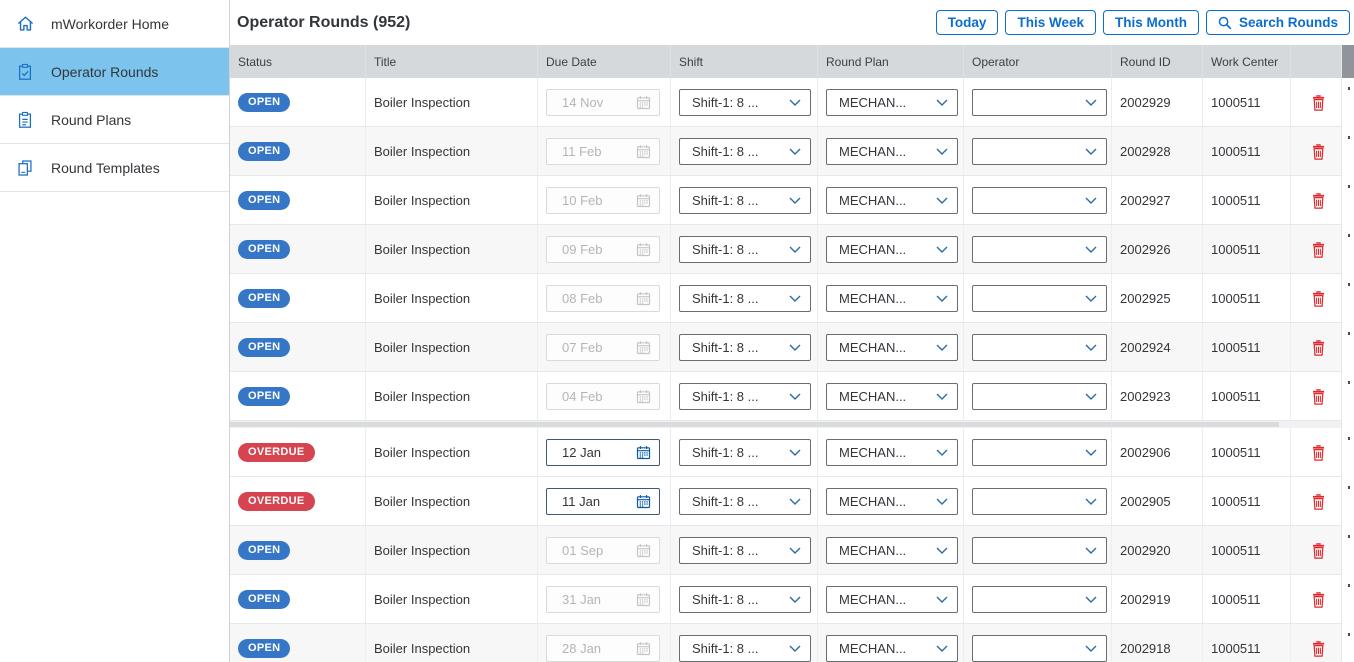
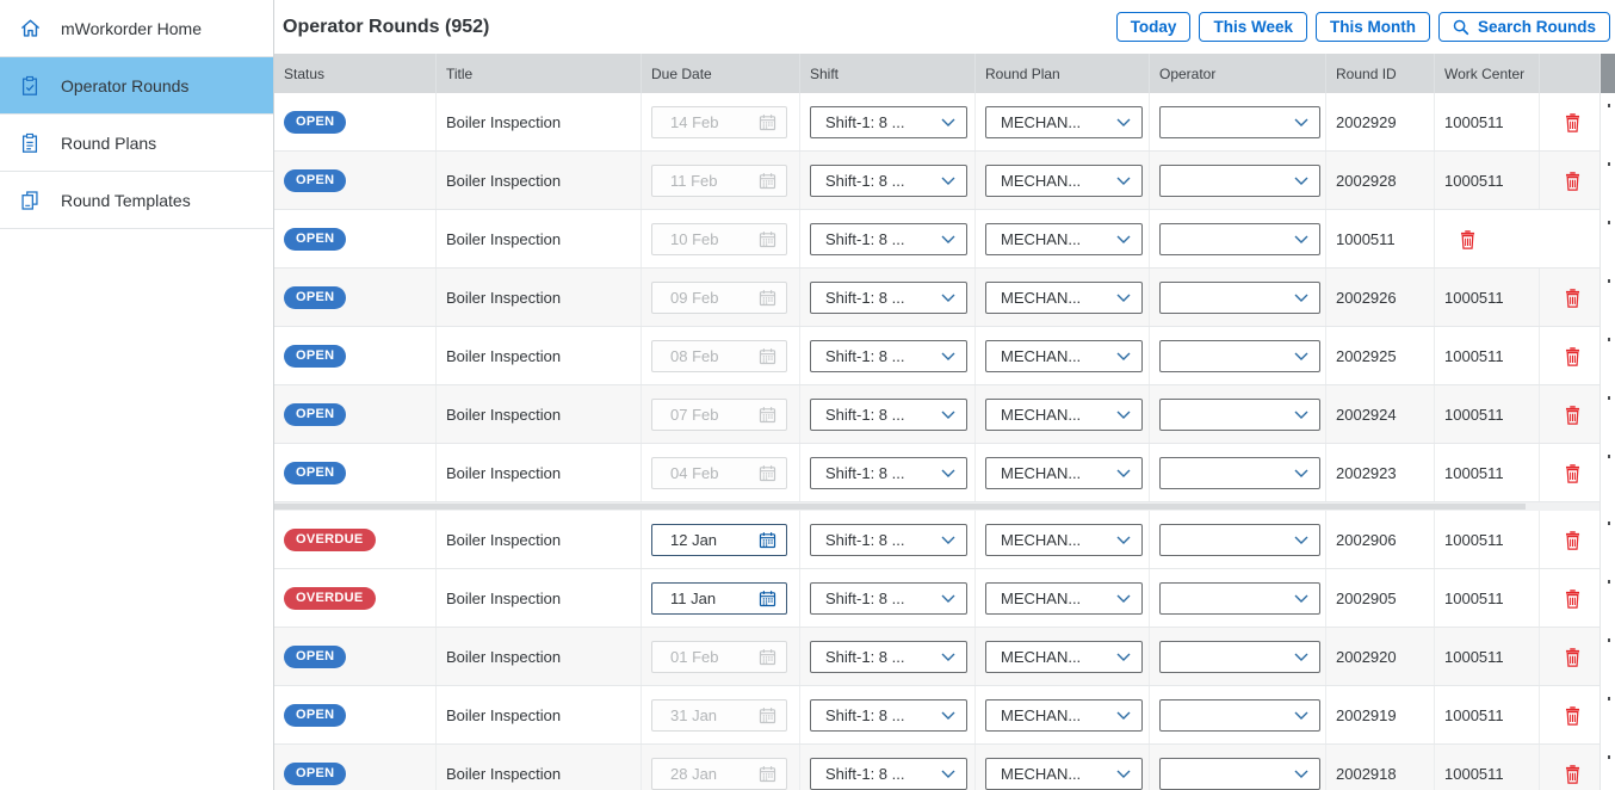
  mWorkorder Home
  Operator Rounds
  Round Plans
  Round Templates
  Operator Rounds (952)
  Today
  This Week
  This Month
  Search Rounds
  Status
  Title
  Due Date
  Shift
  Round Plan
  Operator
  Round ID
  Work Center
  OPEN
  Boiler Inspection
- 14 Nov
+ 14 Feb
  Shift-1: 8 ...
  MECHAN...
  2002929
  1000511
  OPEN
  Boiler Inspection
  11 Feb
  Shift-1: 8 ...
  MECHAN...
  2002928
  1000511
  OPEN
  Boiler Inspection
  10 Feb
  Shift-1: 8 ...
  MECHAN...
- 2002927
  1000511
  OPEN
  Boiler Inspection
  09 Feb
  Shift-1: 8 ...
  MECHAN...
  2002926
  1000511
  OPEN
  Boiler Inspection
  08 Feb
  Shift-1: 8 ...
  MECHAN...
  2002925
  1000511
  OPEN
  Boiler Inspection
  07 Feb
  Shift-1: 8 ...
  MECHAN...
  2002924
  1000511
  OPEN
  Boiler Inspection
  04 Feb
  Shift-1: 8 ...
  MECHAN...
  2002923
  1000511
  OVERDUE
  Boiler Inspection
  12 Jan
  Shift-1: 8 ...
  MECHAN...
  2002906
  1000511
  OVERDUE
  Boiler Inspection
  11 Jan
  Shift-1: 8 ...
  MECHAN...
  2002905
  1000511
  OPEN
  Boiler Inspection
- 01 Sep
+ 01 Feb
  Shift-1: 8 ...
  MECHAN...
  2002920
  1000511
  OPEN
  Boiler Inspection
  31 Jan
  Shift-1: 8 ...
  MECHAN...
  2002919
  1000511
  OPEN
  Boiler Inspection
  28 Jan
  Shift-1: 8 ...
  MECHAN...
  2002918
  1000511
